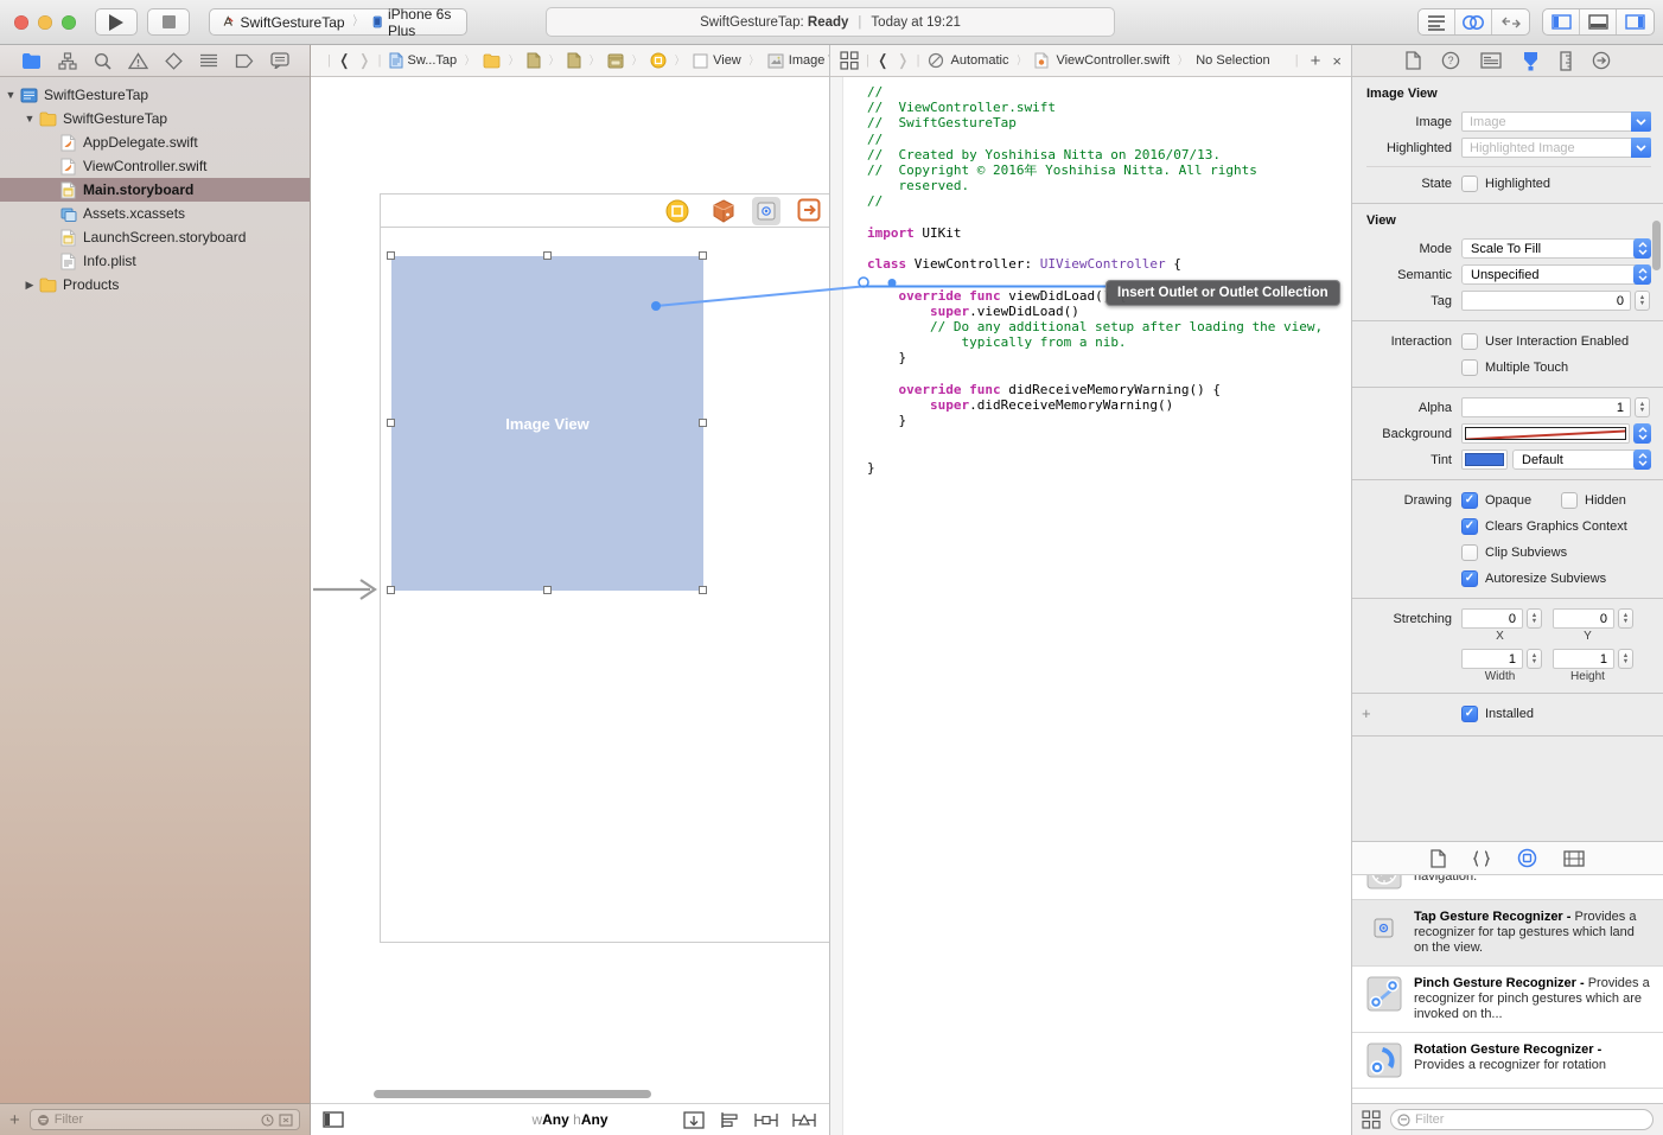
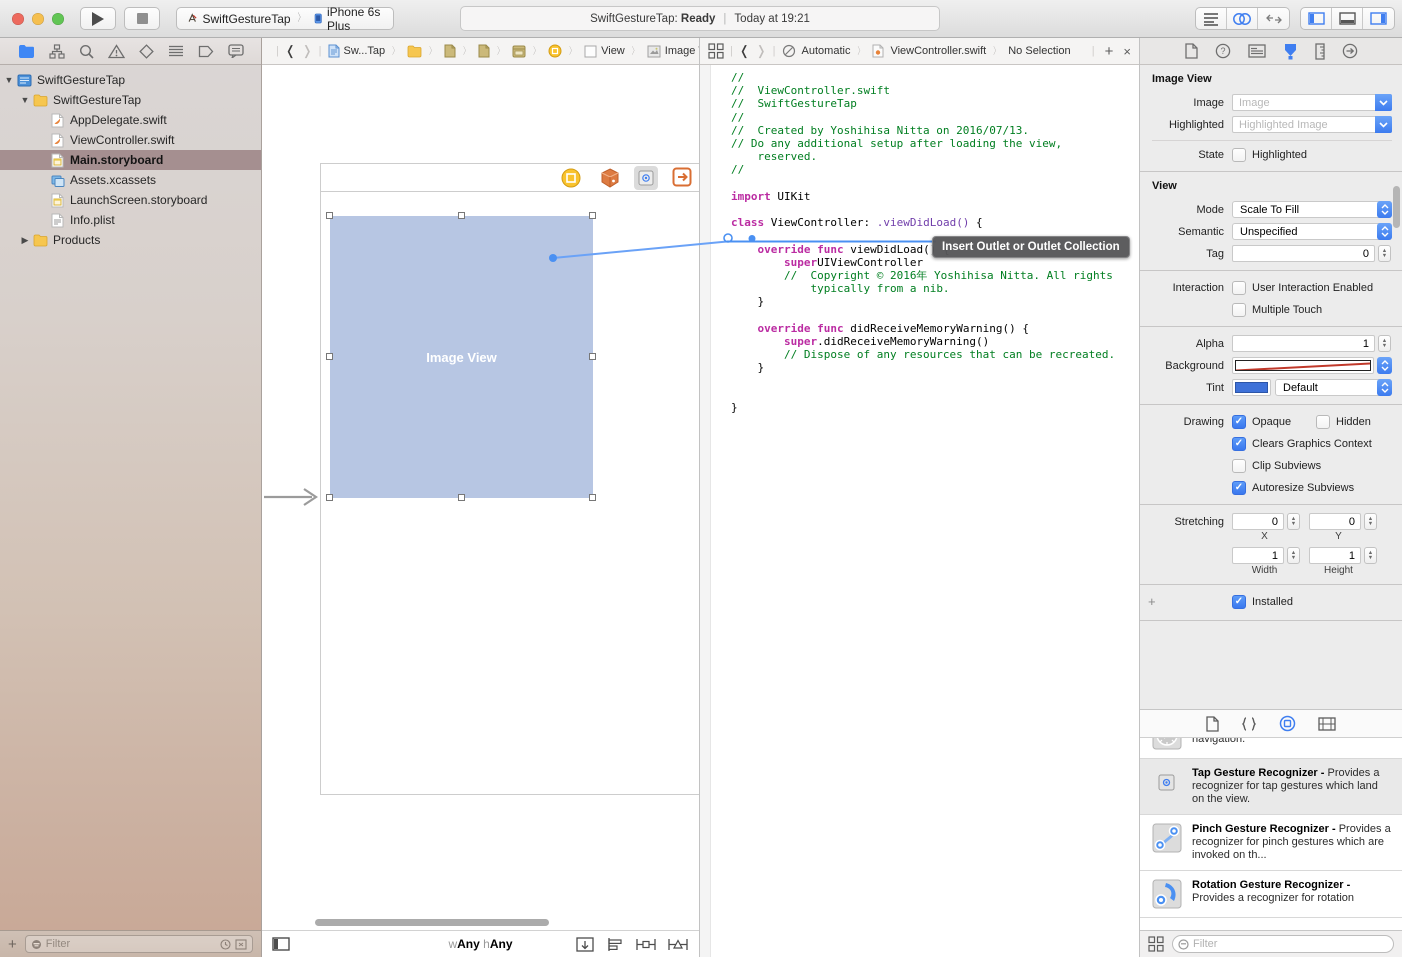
  SwiftGestureTap
  〉
  iPhone 6s Plus
  SwiftGestureTap: Ready
  |
  Today at 19:21
  ▼
  SwiftGestureTap
  ▼
  SwiftGestureTap
  AppDelegate.swift
  ViewController.swift
  Main.storyboard
  Assets.xcassets
  LaunchScreen.storyboard
  Info.plist
  ▶
  Products
  +
  Filter
  |
  ❬
  ❭
  Sw...Tap
  〉
  〉
  〉
  〉
  〉
  〉
  View
  〉
  Image View
  wAny hAny
  |
  ❬
  ❭
  Automatic
  〉
  ViewController.swift
  〉
  No Selection
  |
  +
  ×
  //
  // ViewController.swift
  // SwiftGestureTap
  //
  // Created by Yoshihisa Nitta on 2016/07/13.
- // Copyright © 2016年 Yoshihisa Nitta. All rights
+ // Do any additional setup after loading the view,
  reserved.
  //
  import UIKit
- class ViewController: UIViewController {
+ class ViewController: .viewDidLoad() {
  override func viewDidLoad(
- super.viewDidLoad()
+ superUIViewController
- // Do any additional setup after loading the view,
+ // Copyright © 2016年 Yoshihisa Nitta. All rights
  typically from a nib.
  }
  override func didReceiveMemoryWarning() {
  super.didReceiveMemoryWarning()
+ // Dispose of any resources that can be recreated.
  }
  }
  ?
  Image View
  Image
  Image
  Highlighted
  Highlighted Image
  State
  Highlighted
  View
  Mode
  Scale To Fill
  Semantic
  Unspecified
  Tag
  0
  Interaction
  User Interaction Enabled
  Multiple Touch
  Alpha
  1
  Background
  Tint
  Default
  Drawing
  Opaque
  Hidden
  Clears Graphics Context
  Clip Subviews
  Autoresize Subviews
  Stretching
  0
  0
  X
  Y
  1
  1
  Width
  Height
  +
  Installed
  Tap Gesture Recognizer - Provides a recognizer for tap gestures which land on the view.
  Pinch Gesture Recognizer - Provides a recognizer for pinch gestures which are invoked on th...
  Rotation Gesture Recognizer - Provides a recognizer for rotation
  Filter
  Insert Outlet or Outlet Collection
